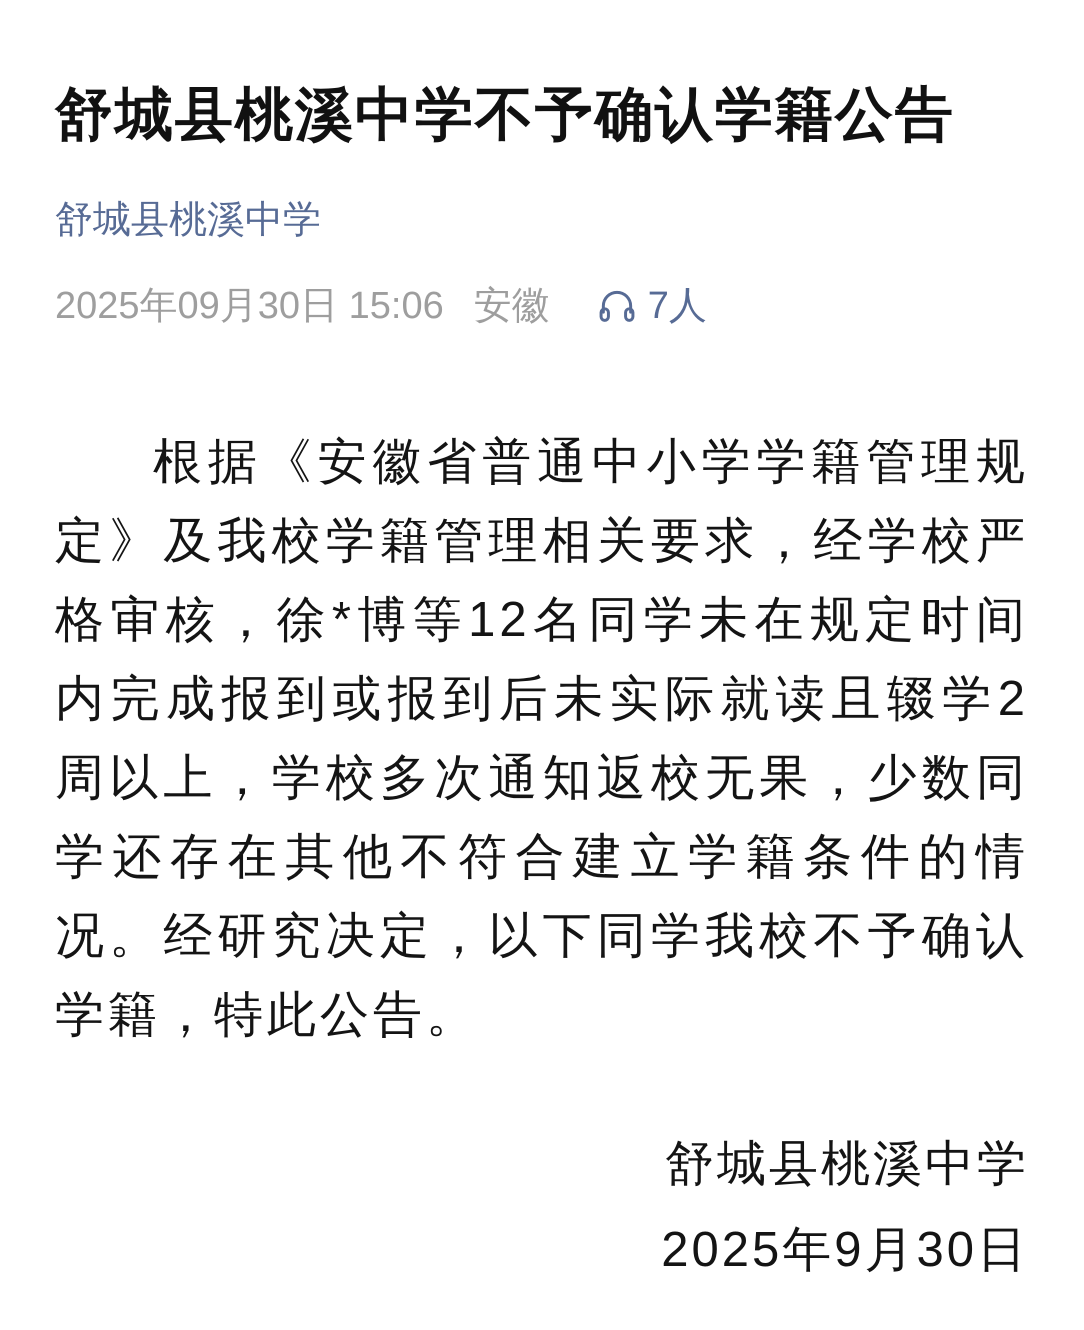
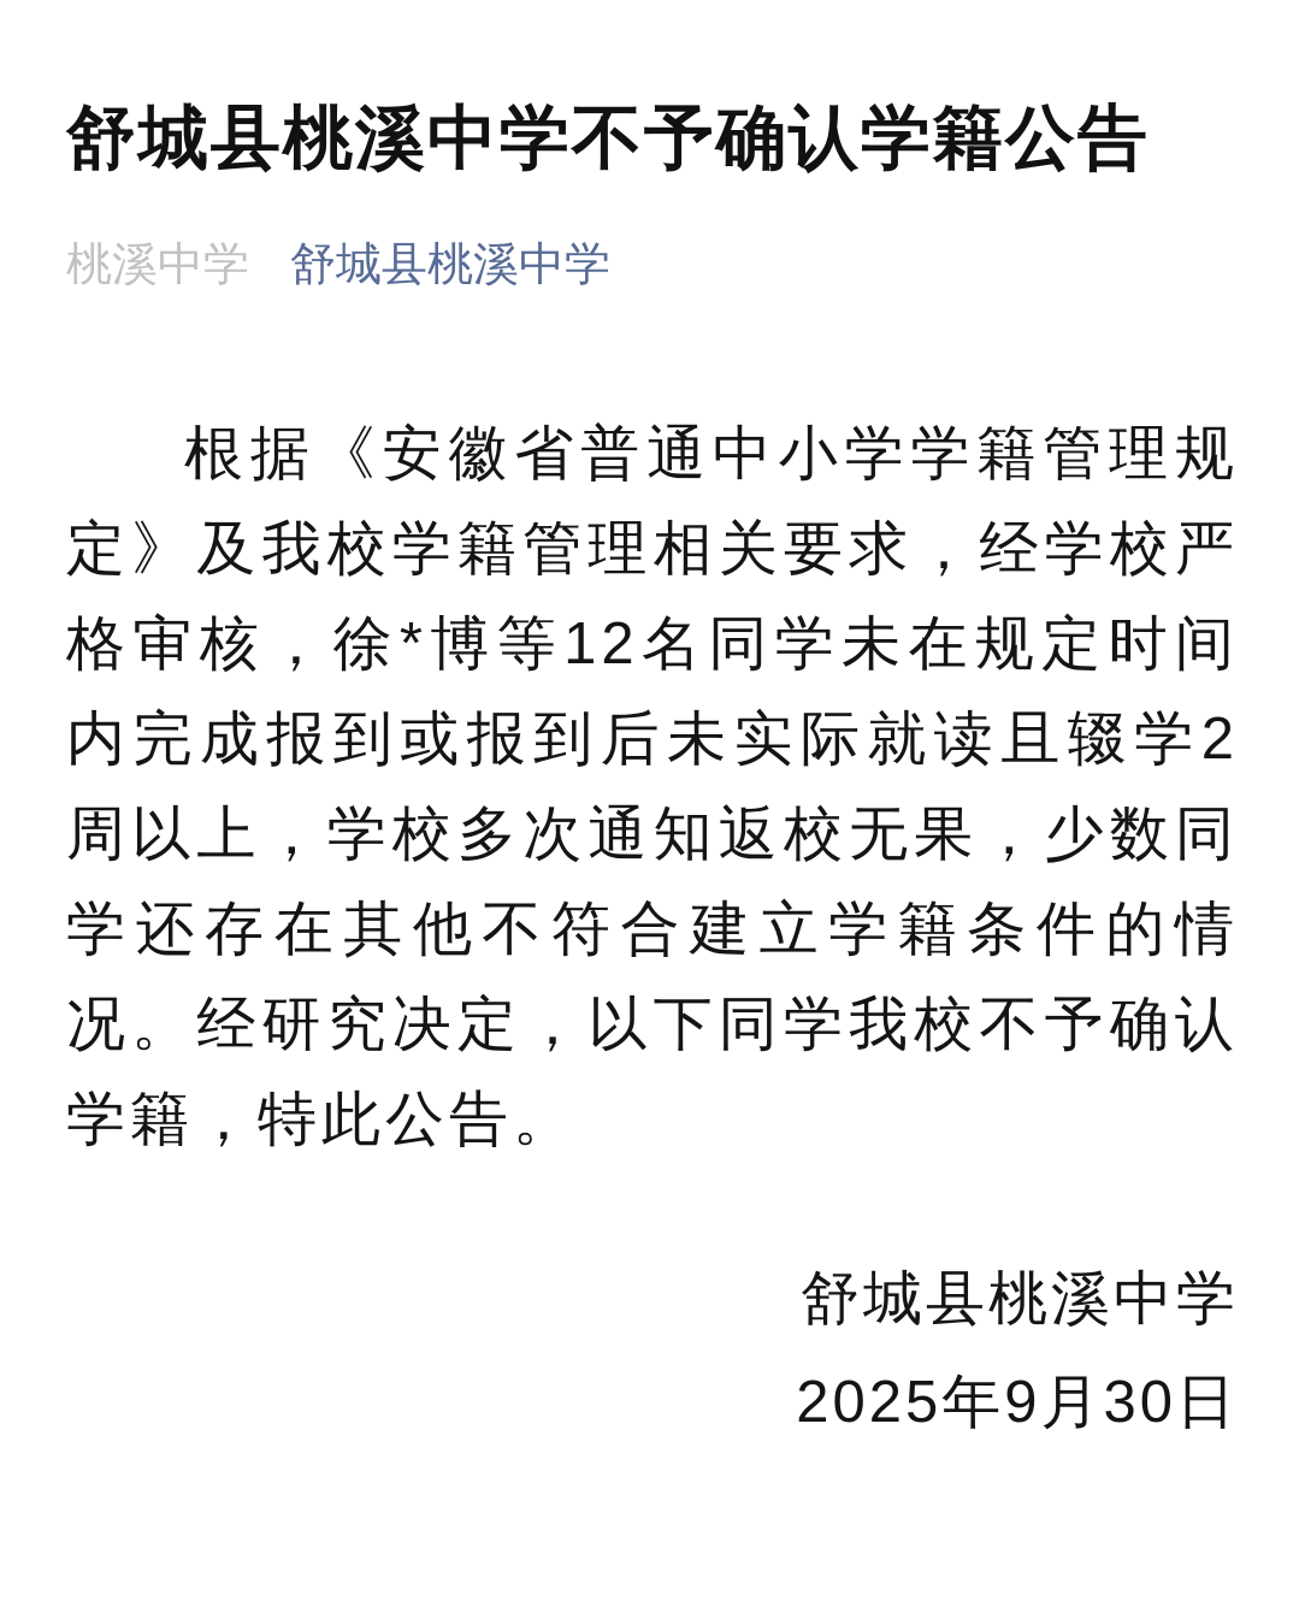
  舒城县桃溪中学不予确认学籍公告
+ 桃溪中学
  舒城县桃溪中学
- 2025年09月30日 15:06
- 安徽
- 7人
  根据《安徽省普通中小学学籍管理规定》及我校学籍管理相关要求，经学校严格审核，徐*博等12名同学未在规定时间内完成报到或报到后未实际就读且辍学2周以上，学校多次通知返校无果，少数同学还存在其他不符合建立学籍条件的情况。经研究决定，以下同学我校不予确认学籍，特此公告。
  舒城县桃溪中学
  2025年9月30日
